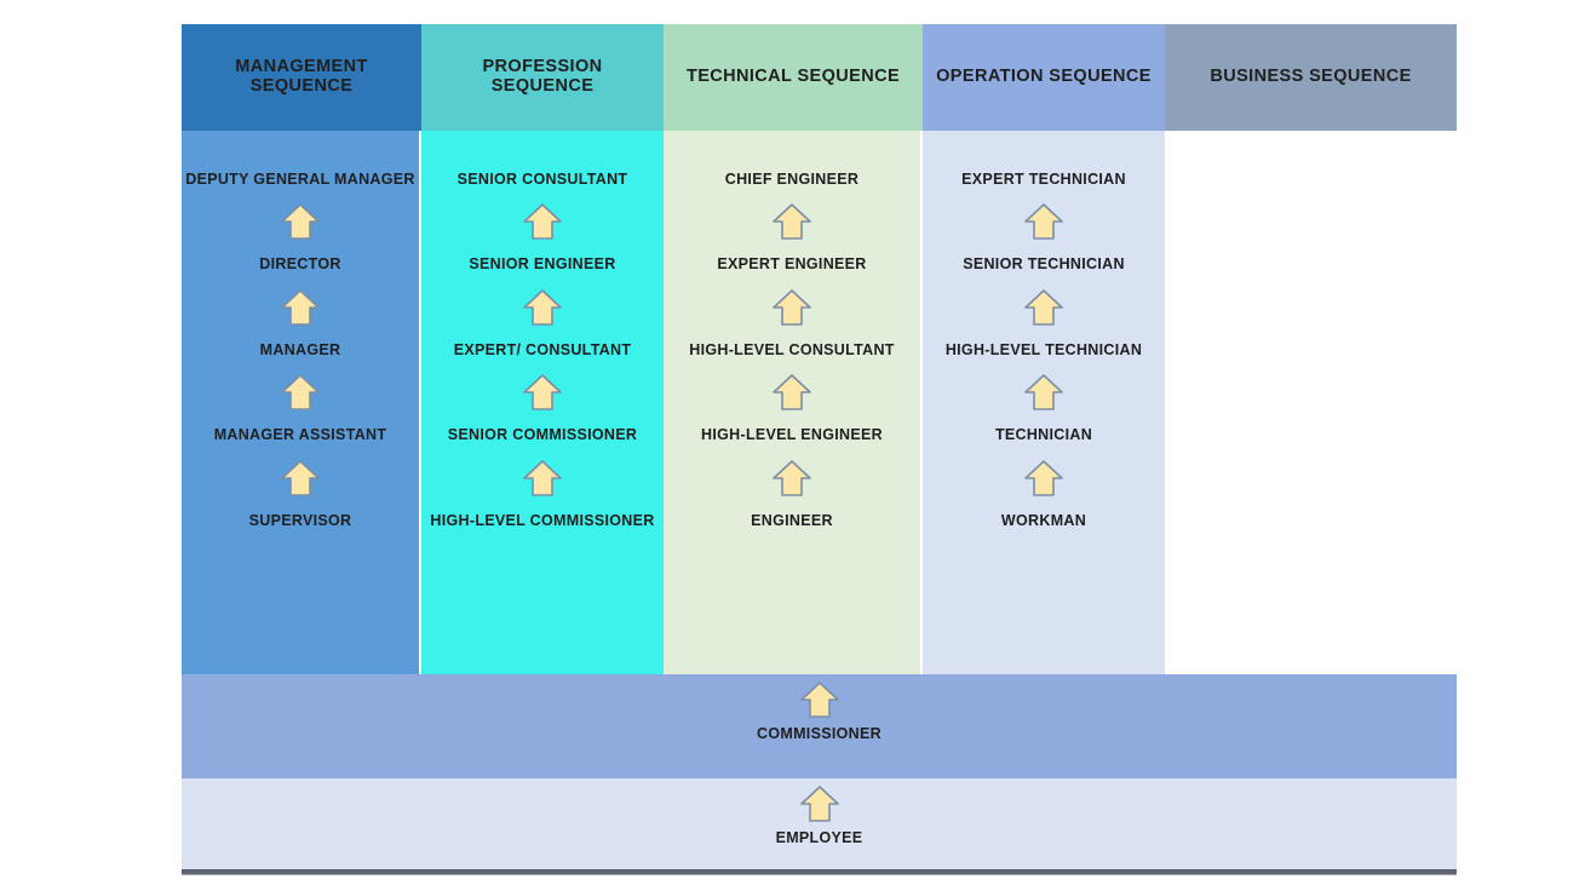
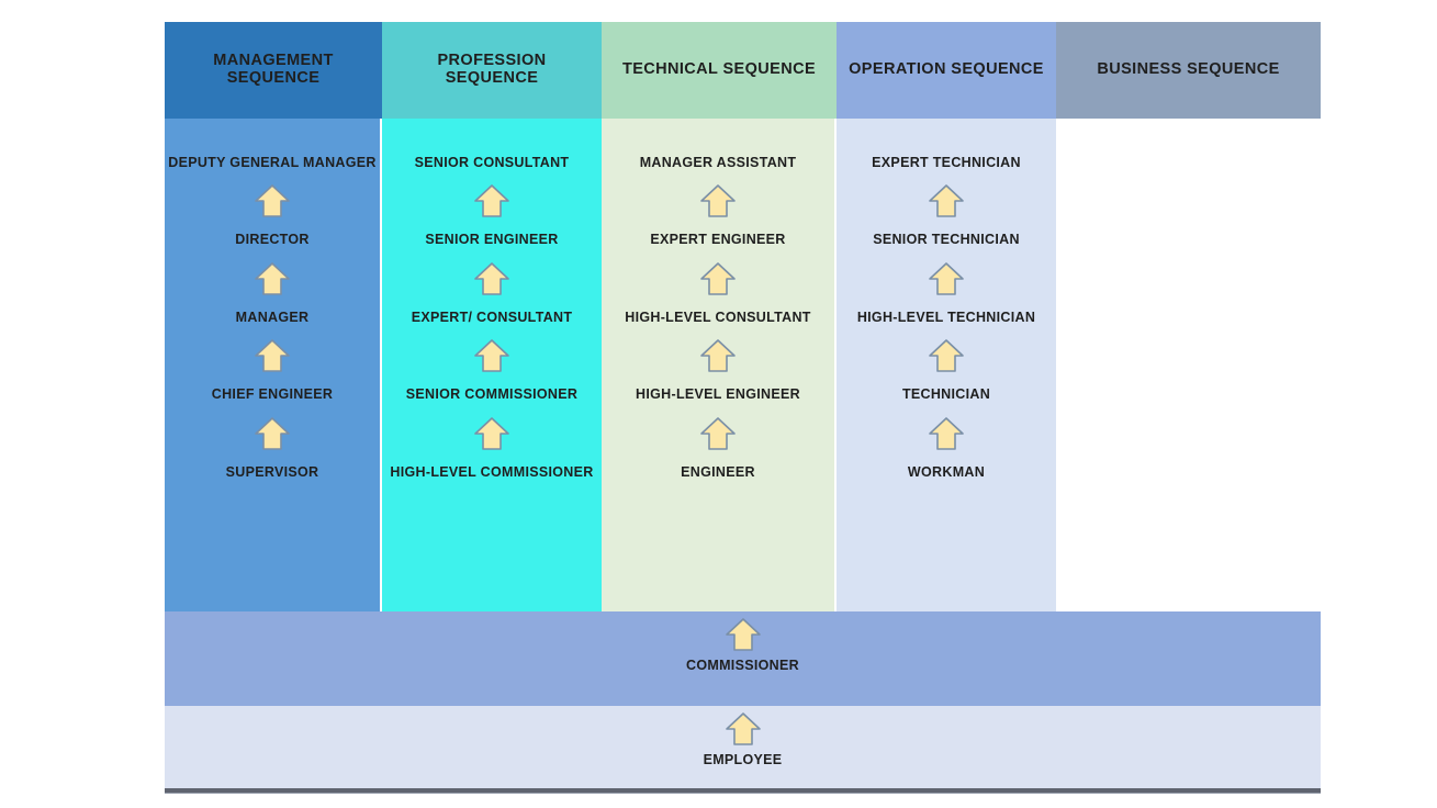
  MANAGEMENT SEQUENCE
  PROFESSION SEQUENCE
  TECHNICAL SEQUENCE
  OPERATION SEQUENCE
  BUSINESS SEQUENCE
  DEPUTY GENERAL MANAGER
  DIRECTOR
  MANAGER
- MANAGER ASSISTANT
+ CHIEF ENGINEER
  SUPERVISOR
  SENIOR CONSULTANT
  SENIOR ENGINEER
  EXPERT/ CONSULTANT
  SENIOR COMMISSIONER
  HIGH-LEVEL COMMISSIONER
- CHIEF ENGINEER
+ MANAGER ASSISTANT
  EXPERT ENGINEER
  HIGH-LEVEL CONSULTANT
  HIGH-LEVEL ENGINEER
  ENGINEER
  EXPERT TECHNICIAN
  SENIOR TECHNICIAN
  HIGH-LEVEL TECHNICIAN
  TECHNICIAN
  WORKMAN
  COMMISSIONER
  EMPLOYEE
